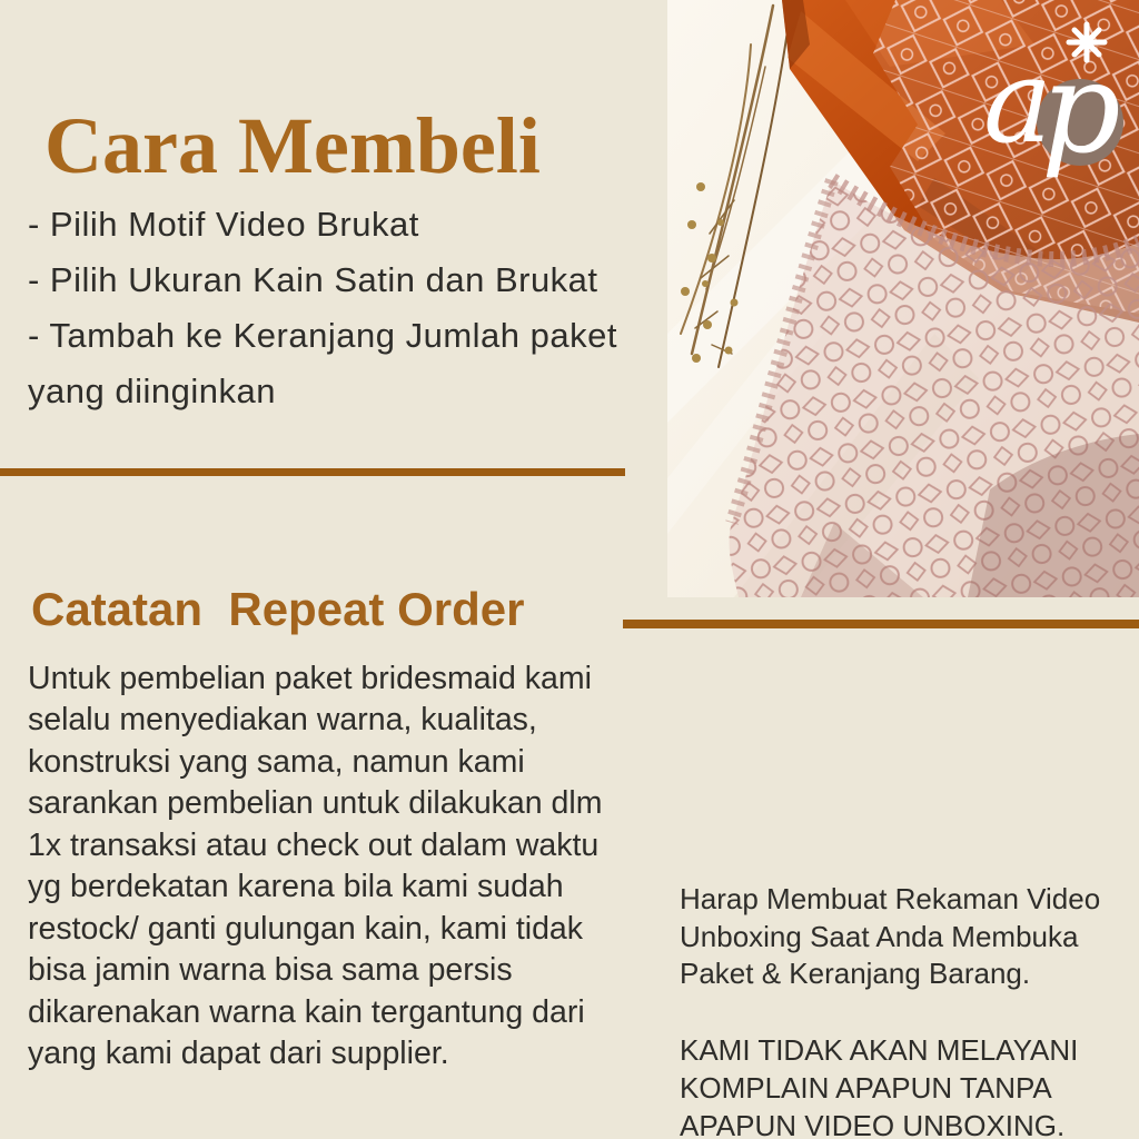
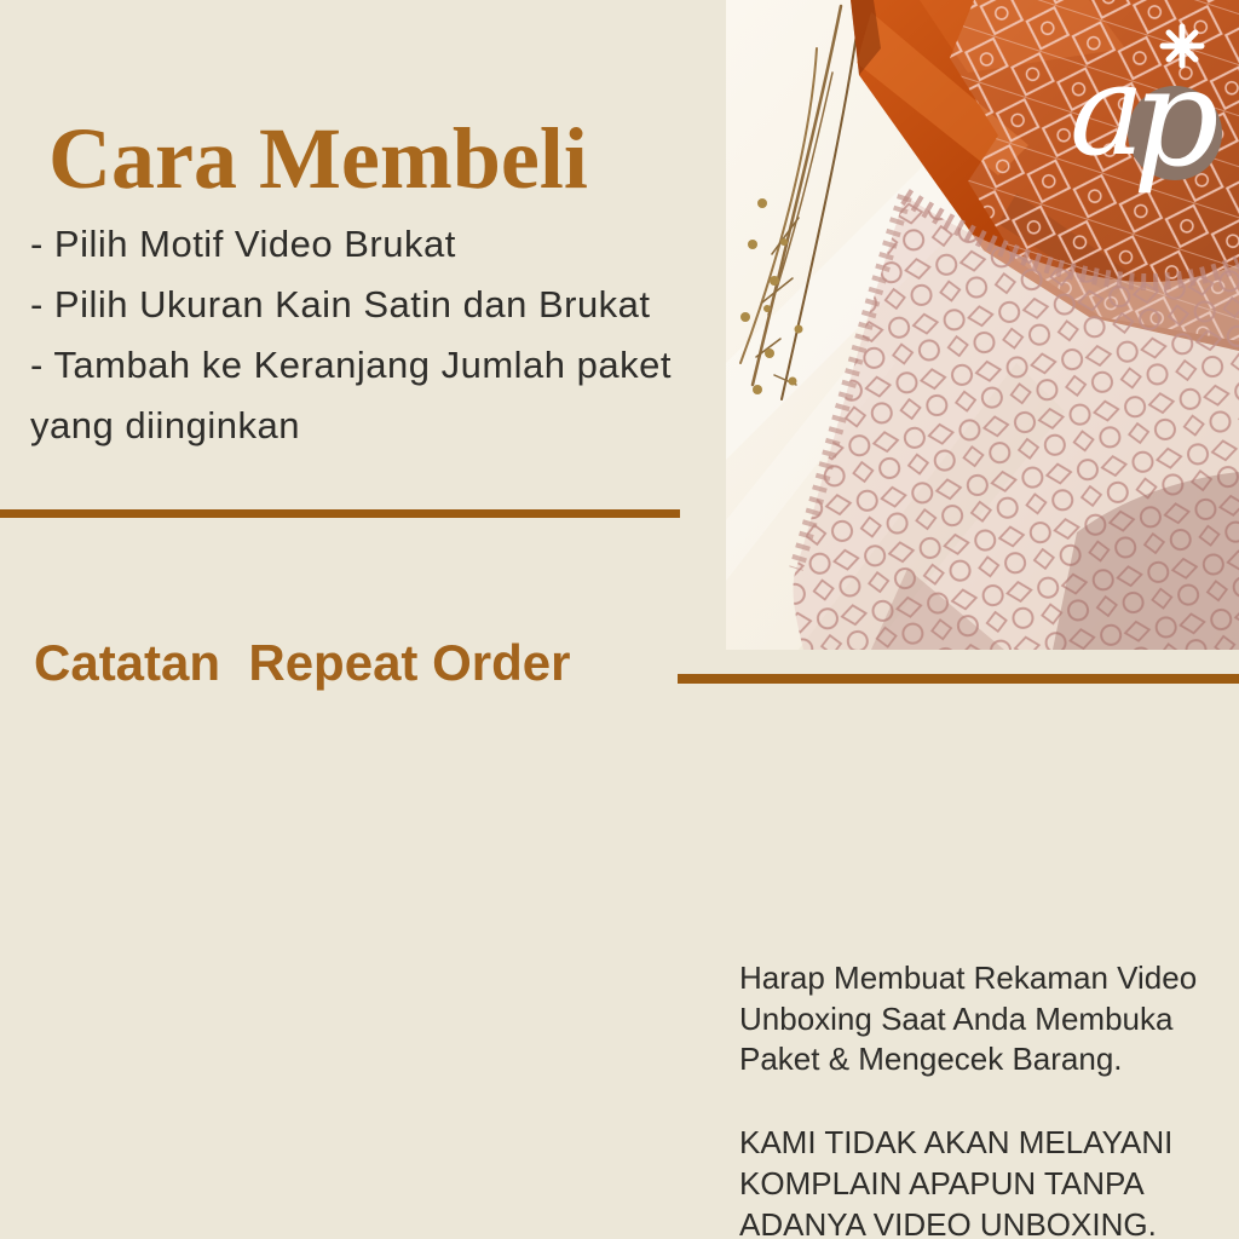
  Cara Membeli
  - Pilih Motif Video Brukat
  - Pilih Ukuran Kain Satin dan Brukat
  - Tambah ke Keranjang Jumlah paket yang diinginkan
  Catatan Repeat Order
- Untuk pembelian paket bridesmaid kami selalu menyediakan warna, kualitas, konstruksi yang sama, namun kami sarankan pembelian untuk dilakukan dlm 1x transaksi atau check out dalam waktu yg berdekatan karena bila kami sudah restock/ ganti gulungan kain, kami tidak bisa jamin warna bisa sama persis dikarenakan warna kain tergantung dari yang kami dapat dari supplier.
  a
  p
- Harap Membuat Rekaman Video Unboxing Saat Anda Membuka Paket & Keranjang Barang.
+ Harap Membuat Rekaman Video Unboxing Saat Anda Membuka Paket & Mengecek Barang.
- KAMI TIDAK AKAN MELAYANI KOMPLAIN APAPUN TANPA APAPUN VIDEO UNBOXING.
+ KAMI TIDAK AKAN MELAYANI KOMPLAIN APAPUN TANPA ADANYA VIDEO UNBOXING.
